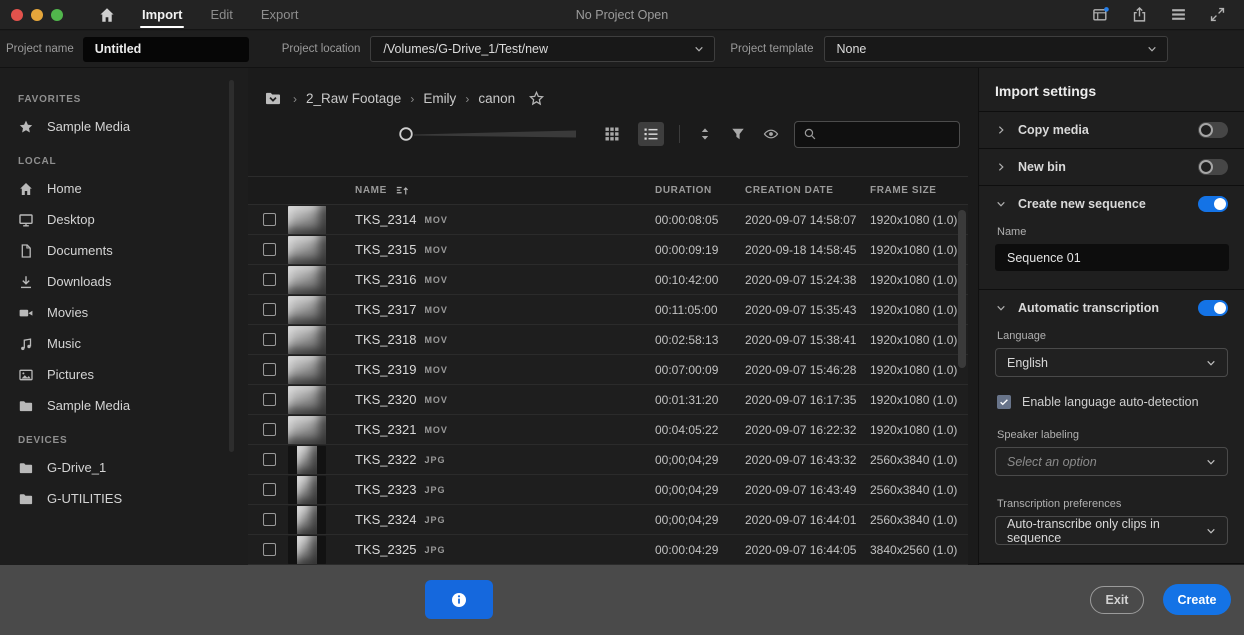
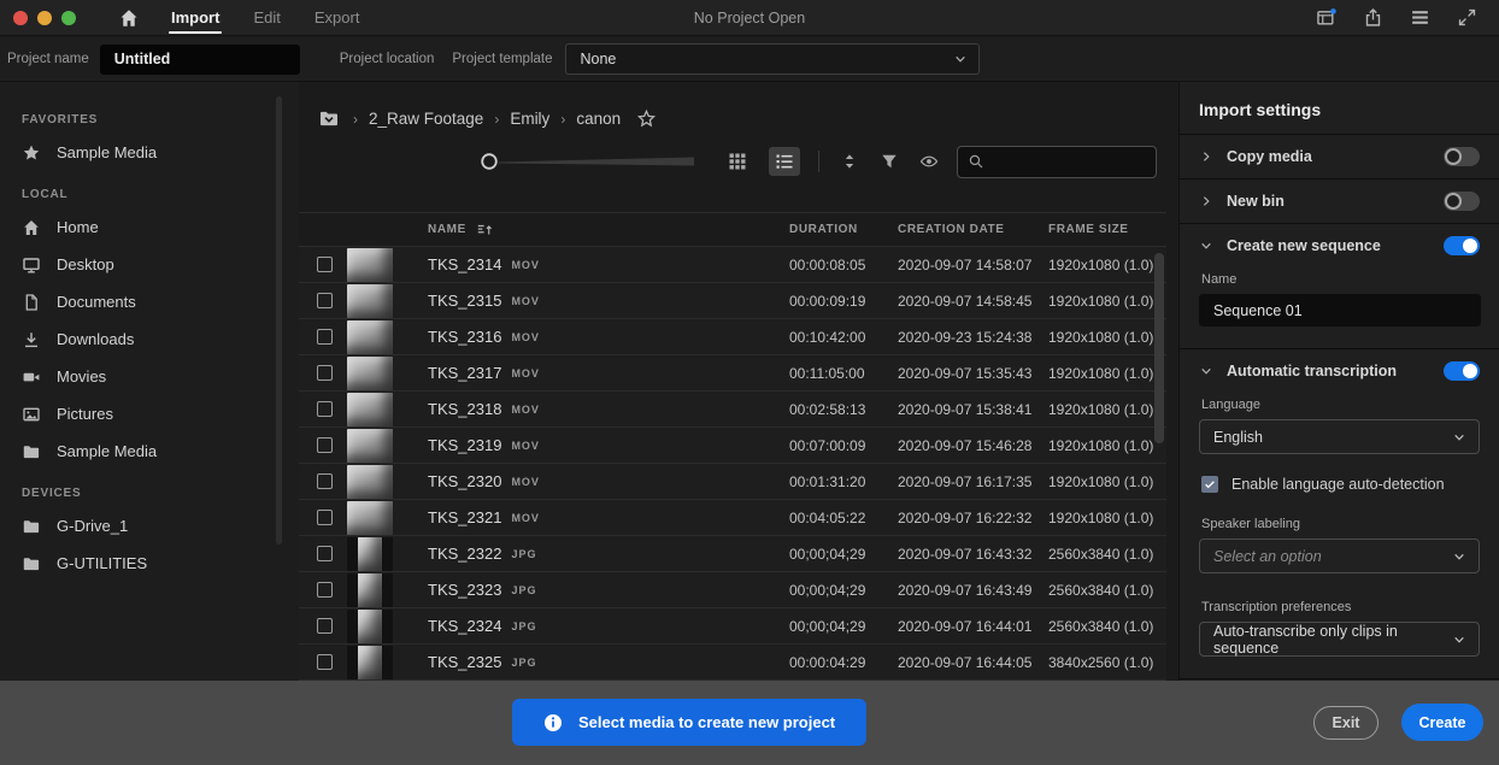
  No Project Open
  Import
  Edit
  Export
  Project name
  Untitled
  Project location
- /Volumes/G-Drive_1/Test/new
  Project template
  None
  FAVORITES
  Sample Media
  LOCAL
  Home
  Desktop
  Documents
  Downloads
  Movies
- Music
  Pictures
  Sample Media
  DEVICES
  G-Drive_1
  G-UTILITIES
  ›
  2_Raw Footage
  ›
  Emily
  ›
  canon
  NAME
  DURATION
  CREATION DATE
  FRAME SIZE
  TKS_2314
  MOV
  00:00:08:05
  2020-09-07 14:58:07
  1920x1080 (1.0)
  TKS_2315
  MOV
  00:00:09:19
- 2020-09-18 14:58:45
+ 2020-09-07 14:58:45
  1920x1080 (1.0)
  TKS_2316
  MOV
  00:10:42:00
- 2020-09-07 15:24:38
+ 2020-09-23 15:24:38
  1920x1080 (1.0)
  TKS_2317
  MOV
  00:11:05:00
  2020-09-07 15:35:43
  1920x1080 (1.0)
  TKS_2318
  MOV
  00:02:58:13
  2020-09-07 15:38:41
  1920x1080 (1.0)
  TKS_2319
  MOV
  00:07:00:09
  2020-09-07 15:46:28
  1920x1080 (1.0)
  TKS_2320
  MOV
  00:01:31:20
  2020-09-07 16:17:35
  1920x1080 (1.0)
  TKS_2321
  MOV
  00:04:05:22
  2020-09-07 16:22:32
  1920x1080 (1.0)
  TKS_2322
  JPG
  00;00;04;29
  2020-09-07 16:43:32
  2560x3840 (1.0)
  TKS_2323
  JPG
  00;00;04;29
  2020-09-07 16:43:49
  2560x3840 (1.0)
  TKS_2324
  JPG
  00;00;04;29
  2020-09-07 16:44:01
  2560x3840 (1.0)
  TKS_2325
  JPG
  00:00:04:29
  2020-09-07 16:44:05
  3840x2560 (1.0)
  Import settings
  Copy media
  New bin
  Create new sequence
  Name
  Sequence 01
  Automatic transcription
  Language
  English
  Enable language auto-detection
  Speaker labeling
  Select an option
  Transcription preferences
  Auto-transcribe only clips in sequence
+ Select media to create new project
  Exit
  Create
